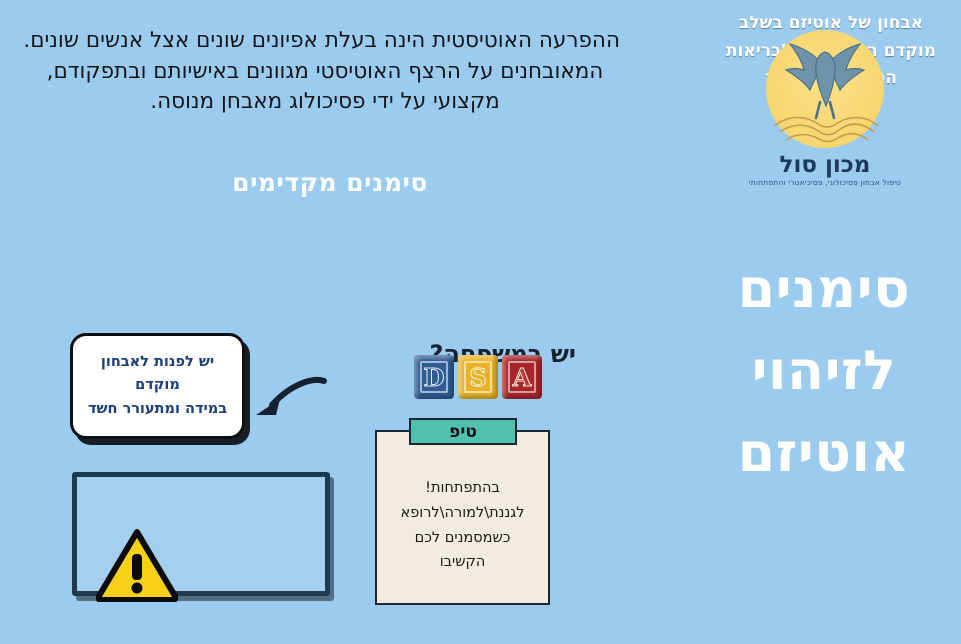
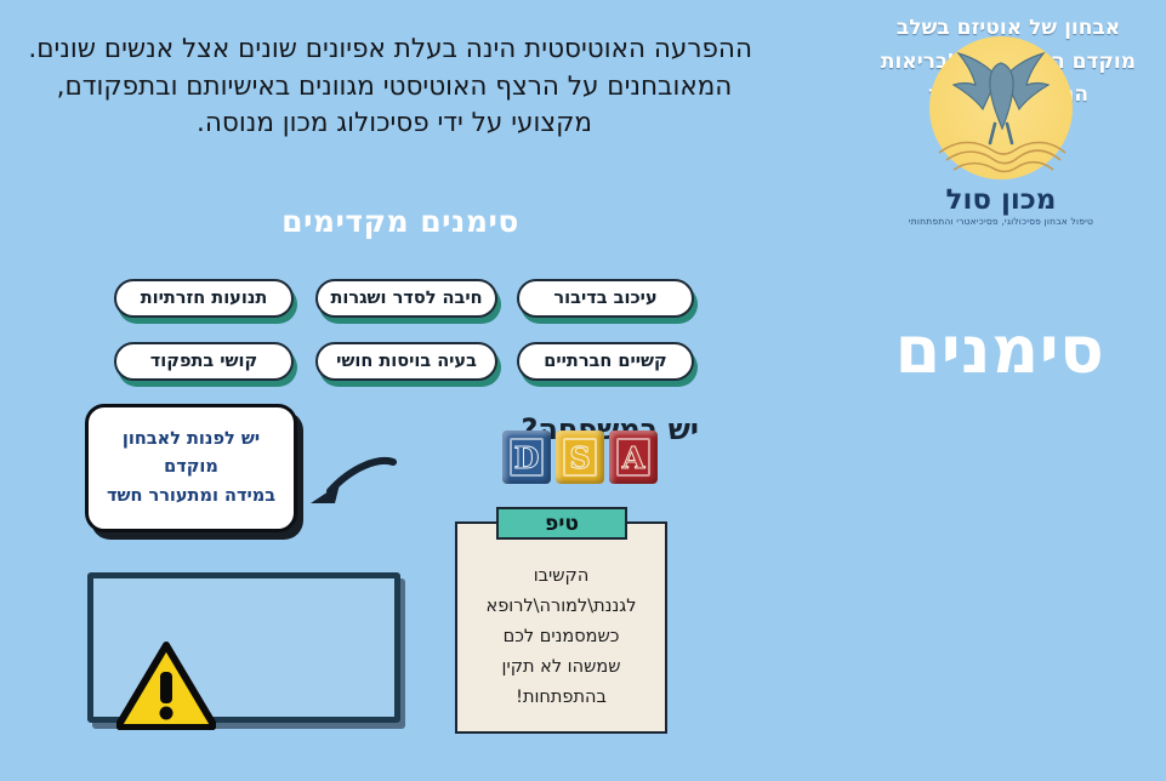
  ההפרעה האוטיסטית הינה בעלת אפיונים שונים אצל אנשים שונים.
  המאובחנים על הרצף האוטיסטי מגוונים באישיותם ובתפקודם,
- מקצועי על ידי פסיכולוג מאבחן מנוסה.
+ מקצועי על ידי פסיכולוג מכון מנוסה.
  סימנים מקדימים
+ תנועות חזרתיות
+ חיבה לסדר ושגרות
+ עיכוב בדיבור
+ קושי בתפקוד
+ בעיה בויסות חושי
+ קשיים חברתיים
  יש במשפחה?
  יש לפנות לאבחון
  מוקדם
  במידה ומתעורר חשד
  A
  S
  D
- בהתפתחות!
+ הקשיבו
  לגננת\למורה\לרופא
  כשמסמנים לכם
+ שמשהו לא תקין
- הקשיבו
+ בהתפתחות!
  טיפ
  אבחון של אוטיזם בשלב
  סימנים
- לזיהוי
- אוטיזם
  מכון סול
  טיפול אבחון פסיכולוגי, פסיכיאטרי והתפתחותי
